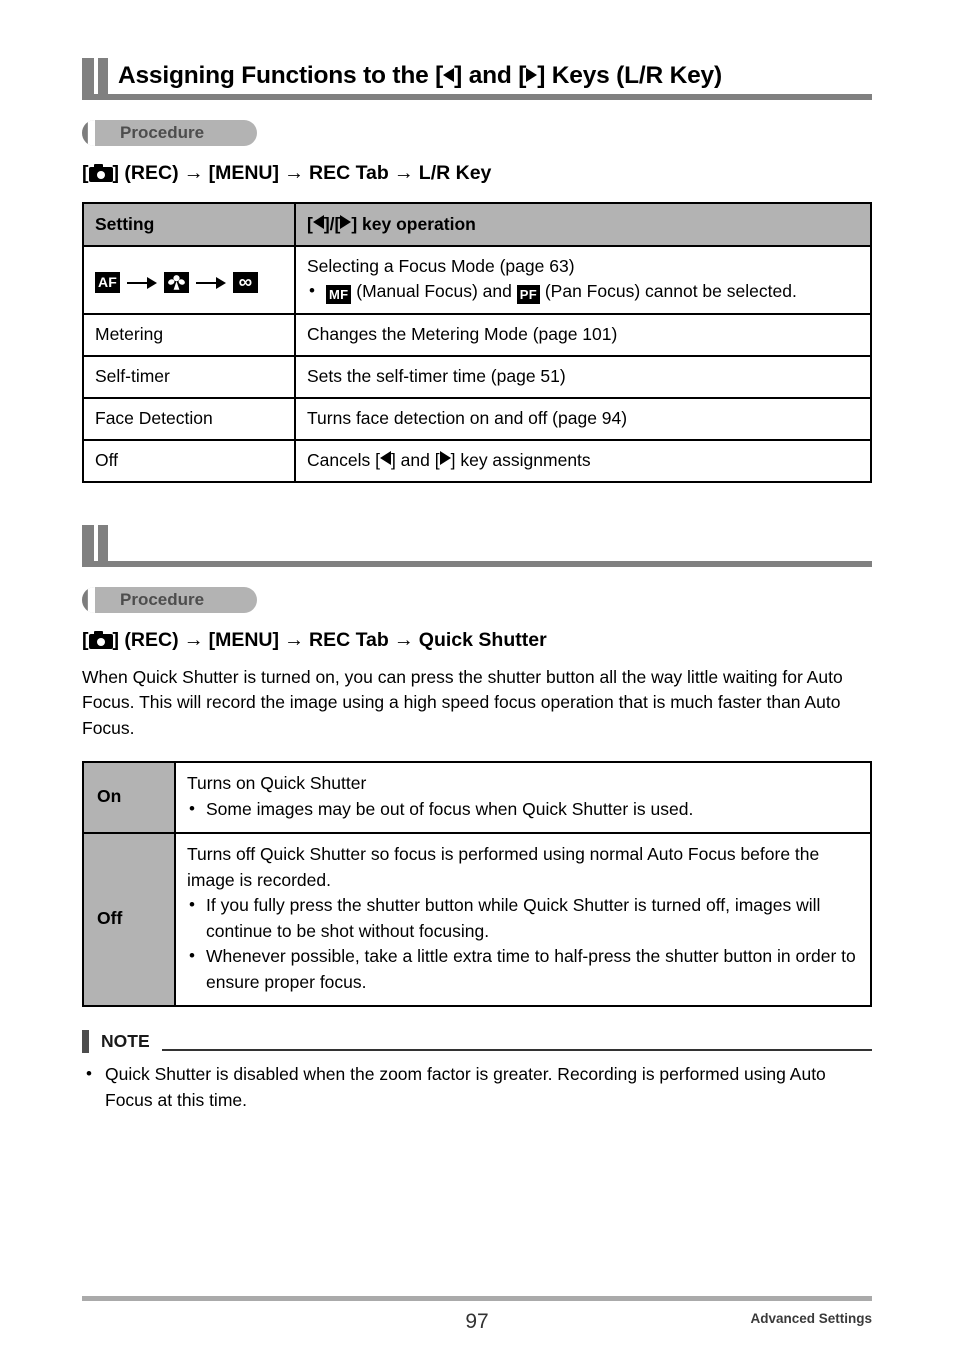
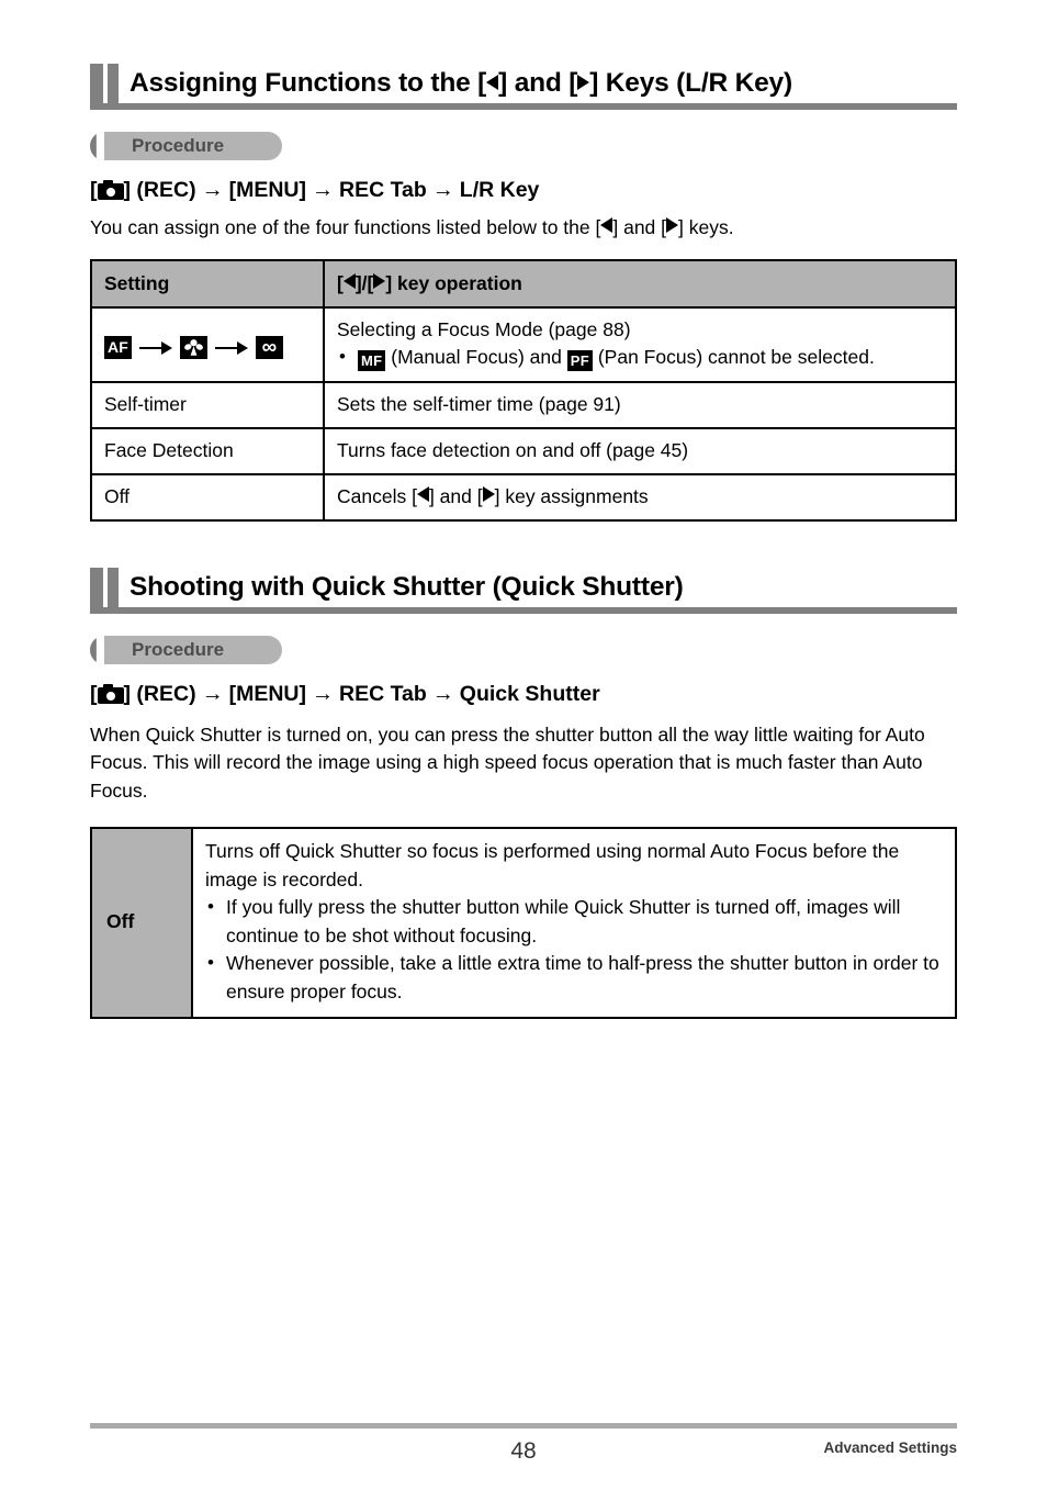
  Assigning Functions to the [ ] and [ ] Keys (L/R Key)
  Procedure
  [ ] (REC) → [MENU] → REC Tab → L/R Key
+ You can assign one of the four functions listed below to the [ ] and [ ] keys.
  Setting	[ ]/[ ] key operation
- AF ∞	Selecting a Focus Mode (page 63) MF (Manual Focus) and PF (Pan Focus) cannot be selected.
+ AF ∞	Selecting a Focus Mode (page 88) MF (Manual Focus) and PF (Pan Focus) cannot be selected.
- Metering	Changes the Metering Mode (page 101)
- Self-timer	Sets the self-timer time (page 51)
+ Self-timer	Sets the self-timer time (page 91)
- Face Detection	Turns face detection on and off (page 94)
+ Face Detection	Turns face detection on and off (page 45)
  Off	Cancels [ ] and [ ] key assignments
+ Shooting with Quick Shutter (Quick Shutter)
  Procedure
  [ ] (REC) → [MENU] → REC Tab → Quick Shutter
  When Quick Shutter is turned on, you can press the shutter button all the way little waiting for Auto Focus. This will record the image using a high speed focus operation that is much faster than Auto Focus.
- On	Turns on Quick Shutter Some images may be out of focus when Quick Shutter is used.
  Off	Turns off Quick Shutter so focus is performed using normal Auto Focus before the image is recorded. If you fully press the shutter button while Quick Shutter is turned off, images will continue to be shot without focusing. Whenever possible, take a little extra time to half-press the shutter button in order to ensure proper focus.
- NOTE
- Quick Shutter is disabled when the zoom factor is greater. Recording is performed using Auto Focus at this time.
- 97
+ 48
  Advanced Settings
